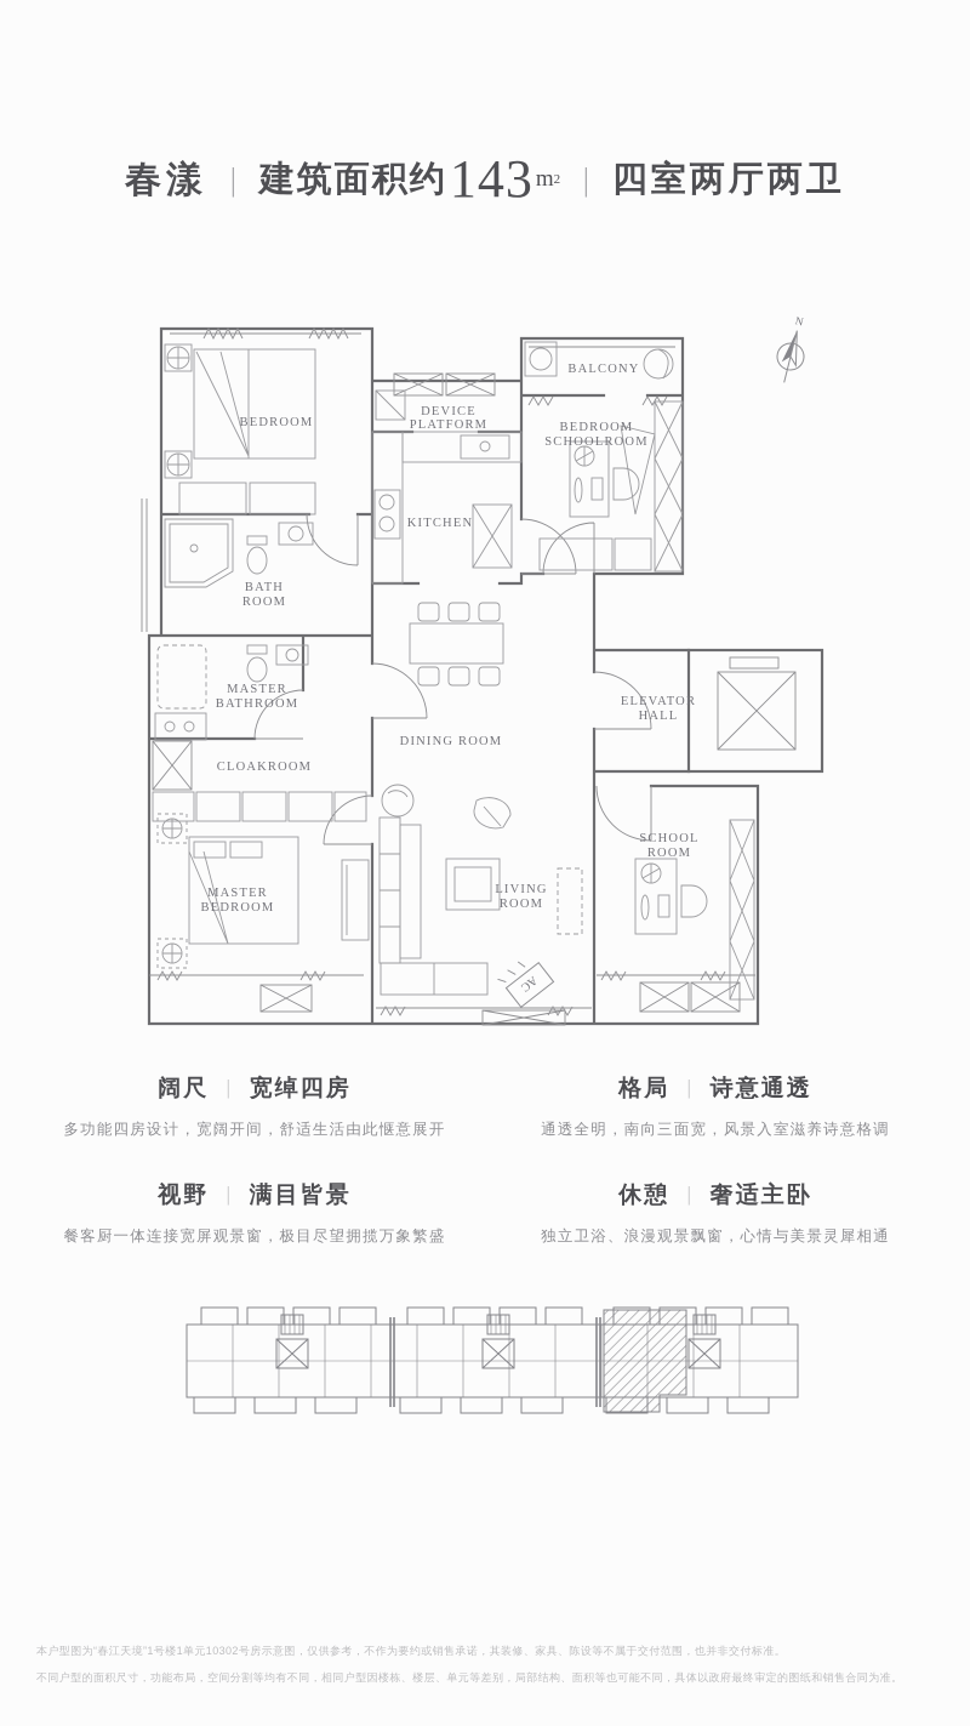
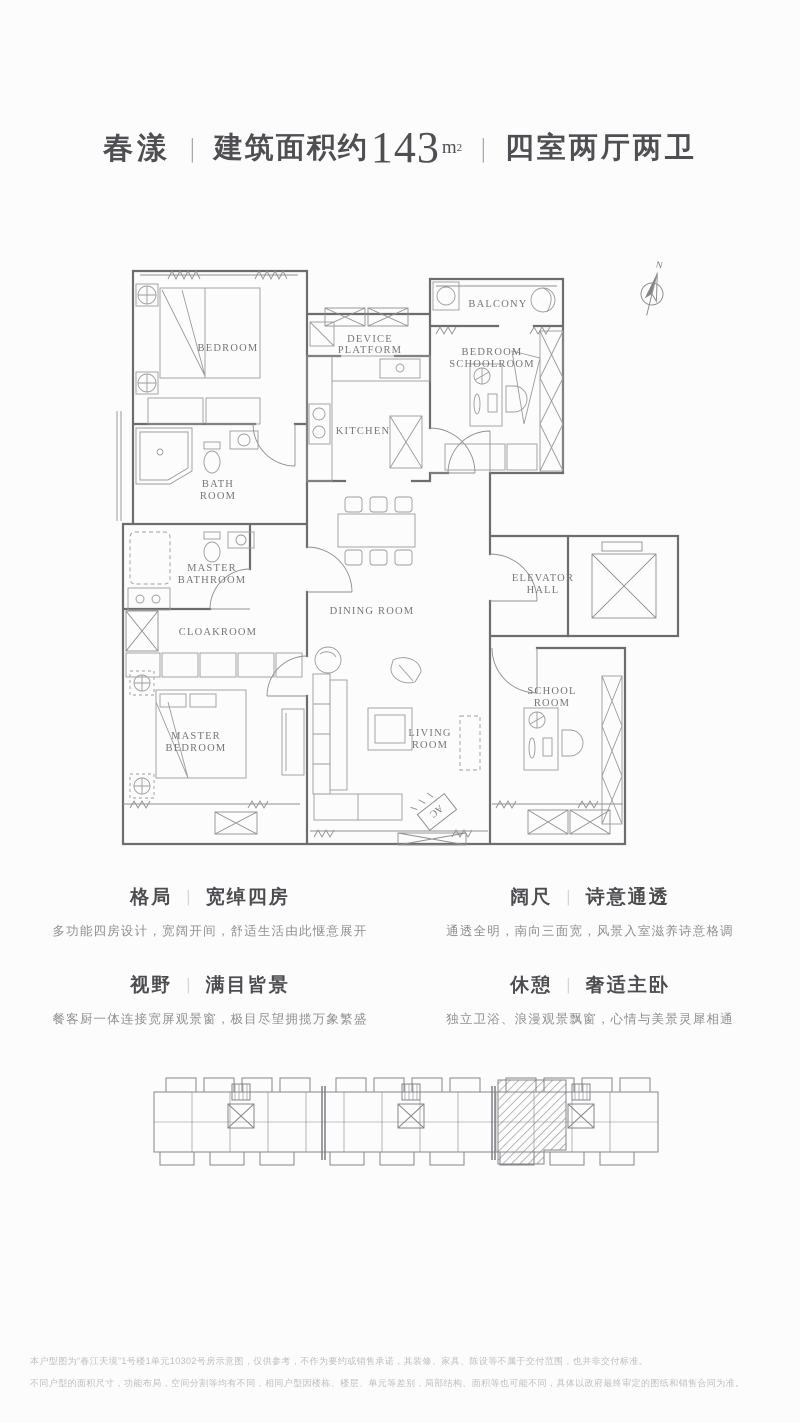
  春漾
  |
  建筑面积约
  143
  m
  2
  |
  四室两厅两卫
  BEDROOM
  DEVICE
  PLATFORM
  BALCONY
  BEDROOM
  SCHOOLROOM
  KITCHEN
  BATH
  ROOM
  MASTER
  BATHROOM
  CLOAKROOM
  DINING ROOM
  ELEVATOR
  HALL
  MASTER
  BEDROOM
  LIVING
  ROOM
  SCHOOL
  ROOM
- 阔尺
+ 格局
  |
  宽绰四房
  多功能四房设计，宽阔开间，舒适生活由此惬意展开
- 格局
+ 阔尺
  |
  诗意通透
  通透全明，南向三面宽，风景入室滋养诗意格调
  视野
  |
  满目皆景
  餐客厨一体连接宽屏观景窗，极目尽望拥揽万象繁盛
  休憩
  |
  奢适主卧
  独立卫浴、浪漫观景飘窗，心情与美景灵犀相通
  本户型图为“春江天境”1号楼1单元10302号房示意图，仅供参考，不作为要约或销售承诺，其装修、家具、陈设等不属于交付范围，也并非交付标准。
  不同户型的面积尺寸，功能布局，空间分割等均有不同，相同户型因楼栋、楼层、单元等差别，局部结构、面积等也可能不同，具体以政府最终审定的图纸和销售合同为准。
